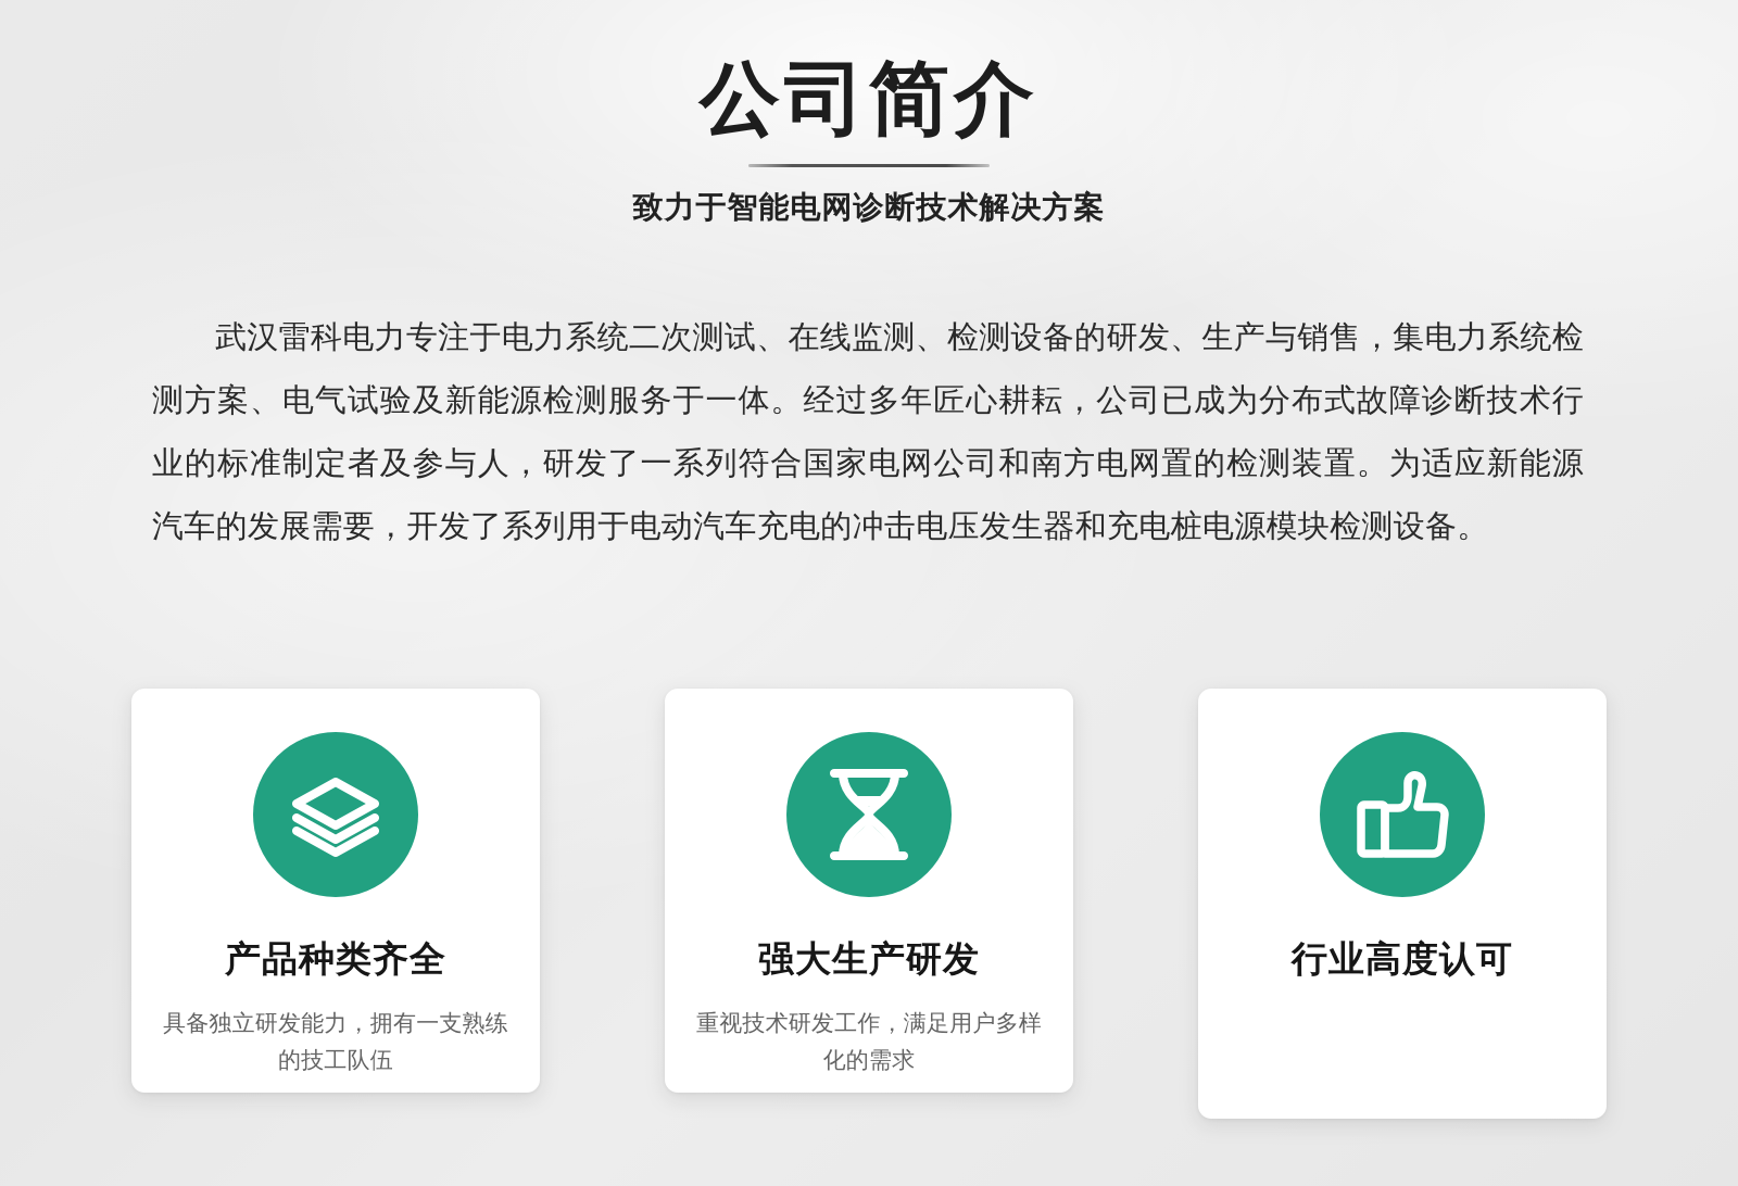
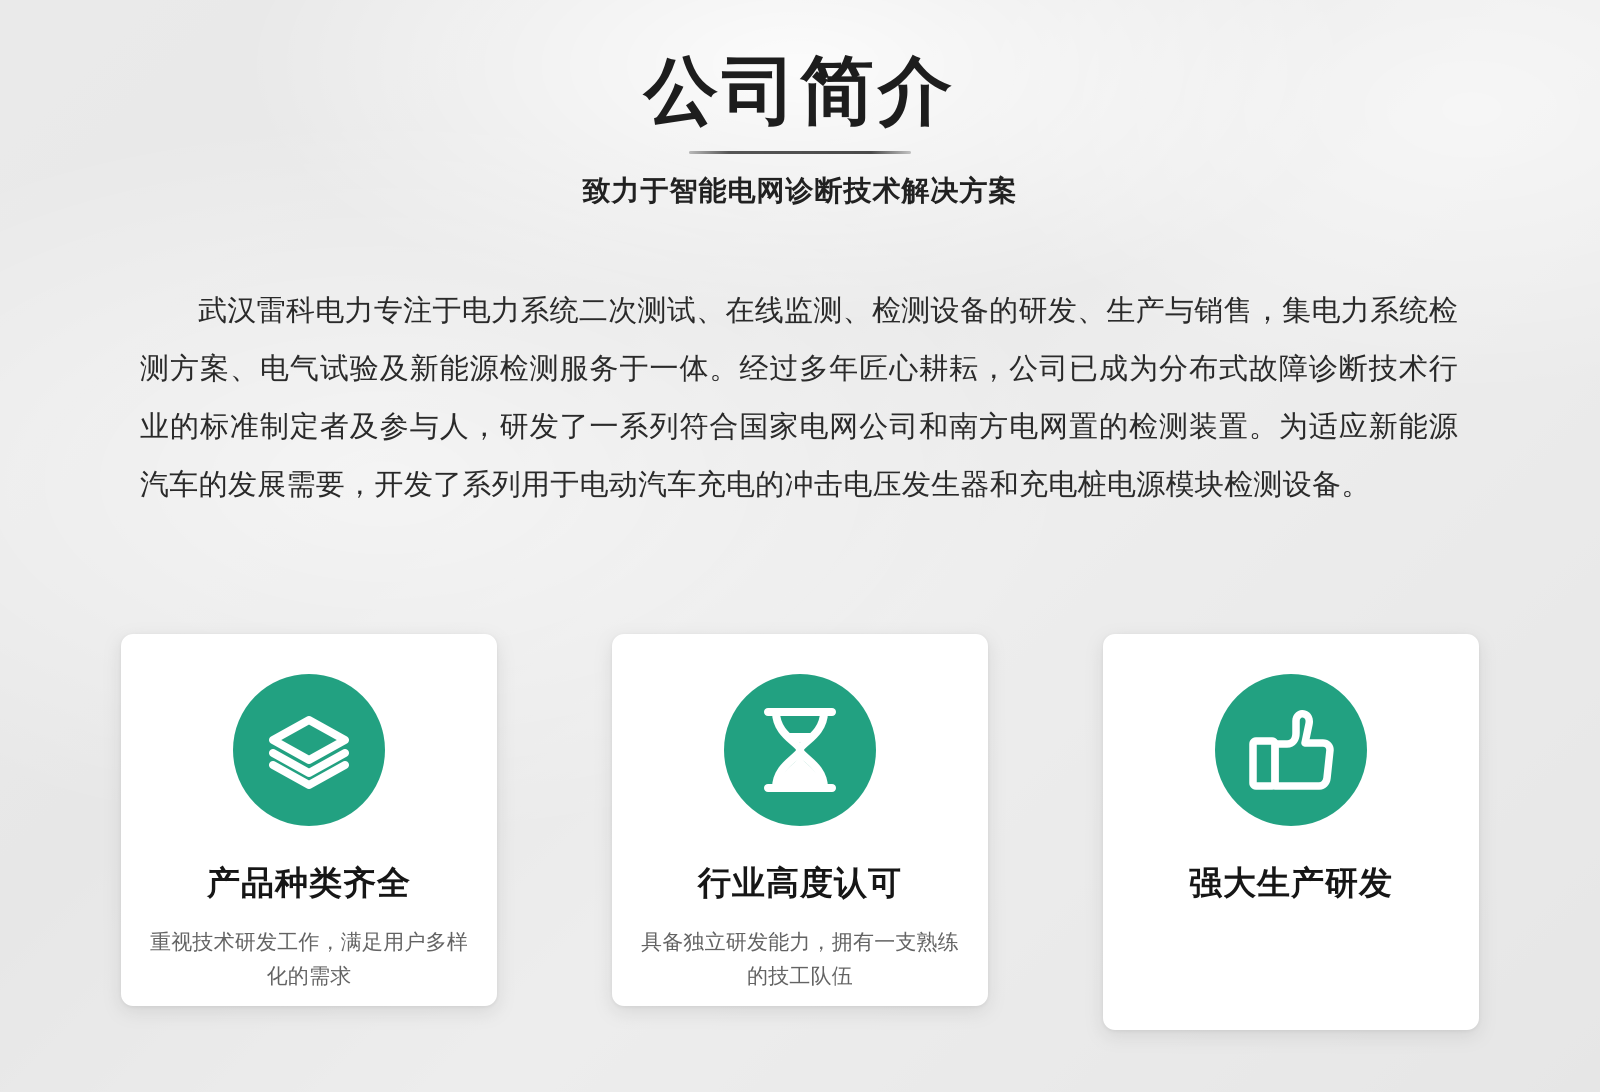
  公司简介
  致力于智能电网诊断技术解决方案
  武汉雷科电力专注于电力系统二次测试、在线监测、检测设备的研发、生产与销售，集电力系统检测方案、电气试验及新能源检测服务于一体。经过多年匠心耕耘，公司已成为分布式故障诊断技术行业的标准制定者及参与人，研发了一系列符合国家电网公司和南方电网置的检测装置。为适应新能源汽车的发展需要，开发了系列用于电动汽车充电的冲击电压发生器和充电桩电源模块检测设备。
  产品种类齐全
- 具备独立研发能力，拥有一支熟练的技工队伍
+ 重视技术研发工作，满足用户多样化的需求
- 强大生产研发
+ 行业高度认可
- 重视技术研发工作，满足用户多样化的需求
+ 具备独立研发能力，拥有一支熟练的技工队伍
- 行业高度认可
+ 强大生产研发
